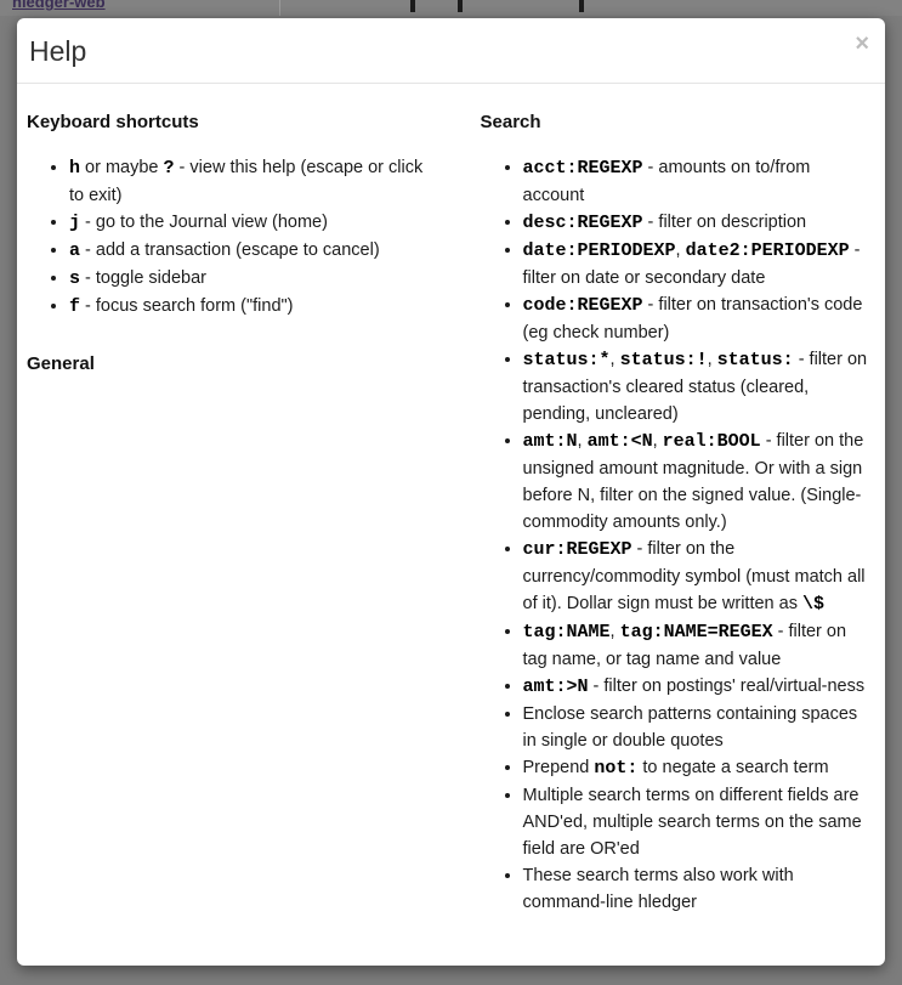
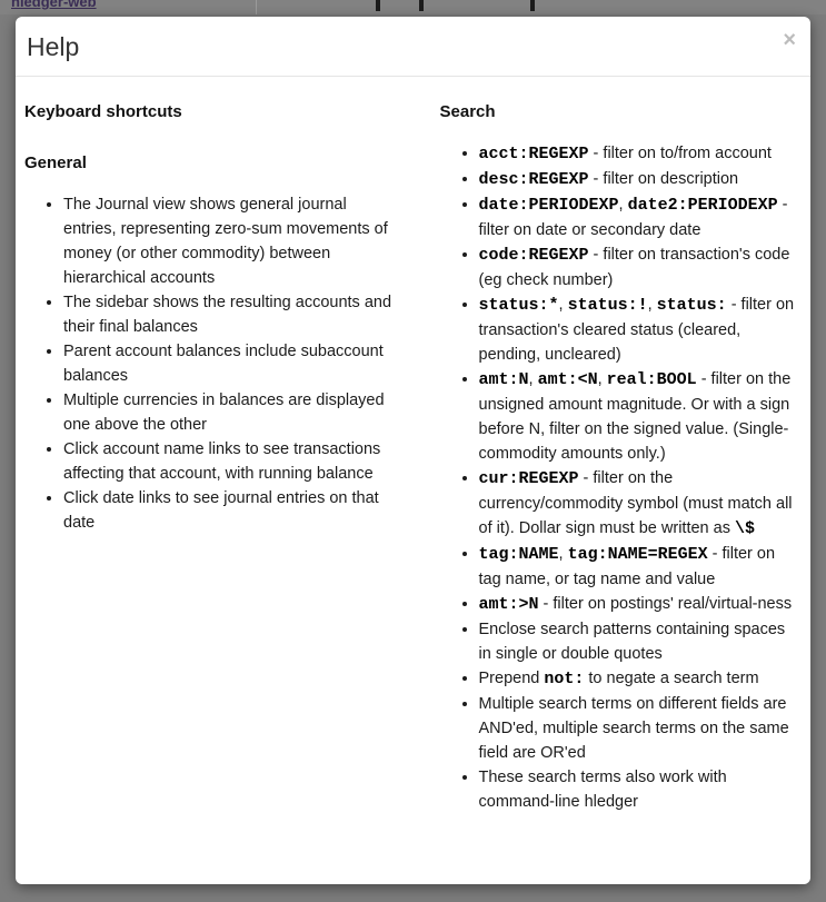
  hledger-web
  Help
  ×
  Keyboard shortcuts
- h or maybe ? - view this help (escape or click to exit)
- j - go to the Journal view (home)
- a - add a transaction (escape to cancel)
- s - toggle sidebar
- f - focus search form ("find")
  General
+ The Journal view shows general journal entries, representing zero-sum movements of money (or other commodity) between hierarchical accounts
+ The sidebar shows the resulting accounts and their final balances
+ Parent account balances include subaccount balances
+ Multiple currencies in balances are displayed one above the other
+ Click account name links to see transactions affecting that account, with running balance
+ Click date links to see journal entries on that date
  Search
- acct:REGEXP - amounts on to/from account
+ acct:REGEXP - filter on to/from account
  desc:REGEXP - filter on description
  date:PERIODEXP, date2:PERIODEXP - filter on date or secondary date
  code:REGEXP - filter on transaction's code (eg check number)
  status:*, status:!, status: - filter on transaction's cleared status (cleared, pending, uncleared)
  amt:N, amt:<N, real:BOOL - filter on the unsigned amount magnitude. Or with a sign before N, filter on the signed value. (Single-commodity amounts only.)
  cur:REGEXP - filter on the currency/commodity symbol (must match all of it). Dollar sign must be written as \$
  tag:NAME, tag:NAME=REGEX - filter on tag name, or tag name and value
  amt:>N - filter on postings' real/virtual-ness
  Enclose search patterns containing spaces in single or double quotes
  Prepend not: to negate a search term
  Multiple search terms on different fields are AND'ed, multiple search terms on the same field are OR'ed
  These search terms also work with command-line hledger
